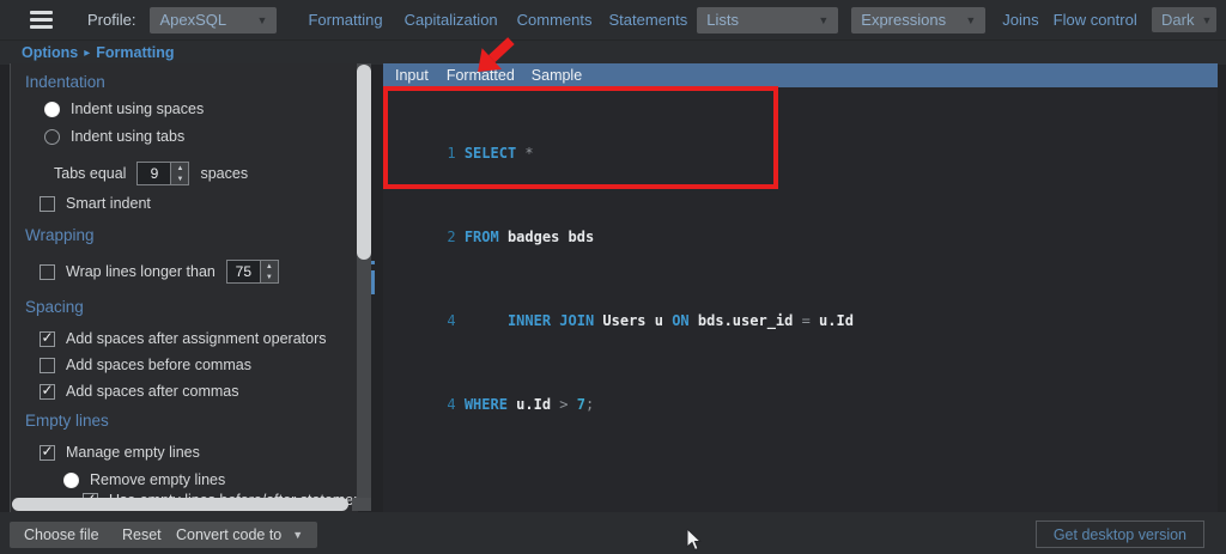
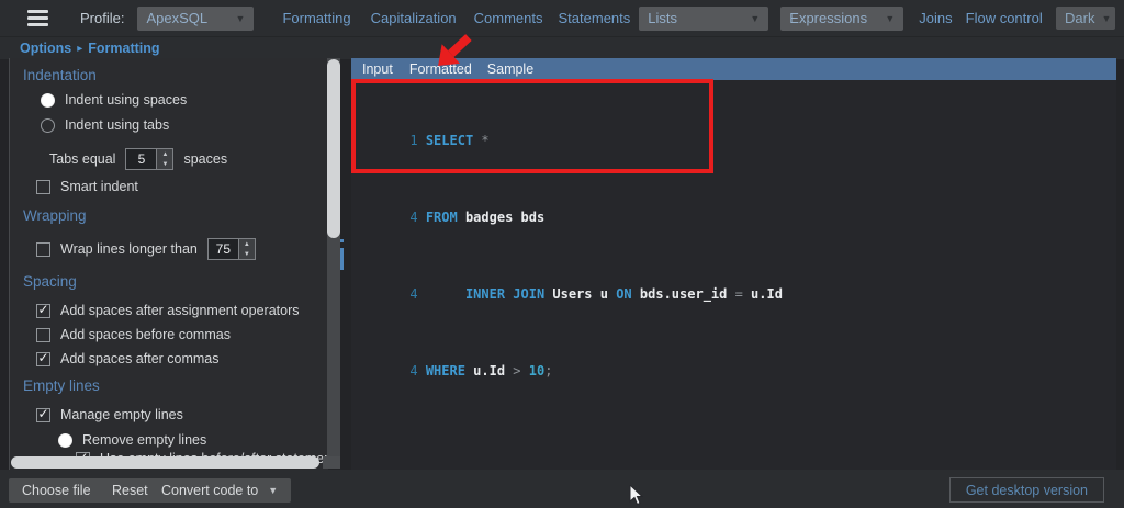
  Profile:
  ApexSQL
  ▼
  Formatting
  Capitalization
  Comments
  Statements
  Lists
  ▼
  Expressions
  ▼
  Joins
  Flow control
  Dark
  ▼
  Options
  ▸
  Formatting
  Indentation
  Indent using spaces
  Indent using tabs
  Tabs equal
- 9
+ 5
  spaces
  Smart indent
  Wrapping
  Wrap lines longer than
  75
  Spacing
  ✓
  Add spaces after assignment operators
  Add spaces before commas
  ✓
  Add spaces after commas
  Empty lines
  ✓
  Manage empty lines
  Remove empty lines
  Input
  Formatted
  Sample
  1 SELECT *
- 2 FROM badges bds
+ 4 FROM badges bds
  4 INNER JOIN Users u ON bds.user_id = u.Id
- 4 WHERE u.Id > 7;
+ 4 WHERE u.Id > 10;
  Choose file
  Reset
  Convert code to
  ▼
  Get desktop version
